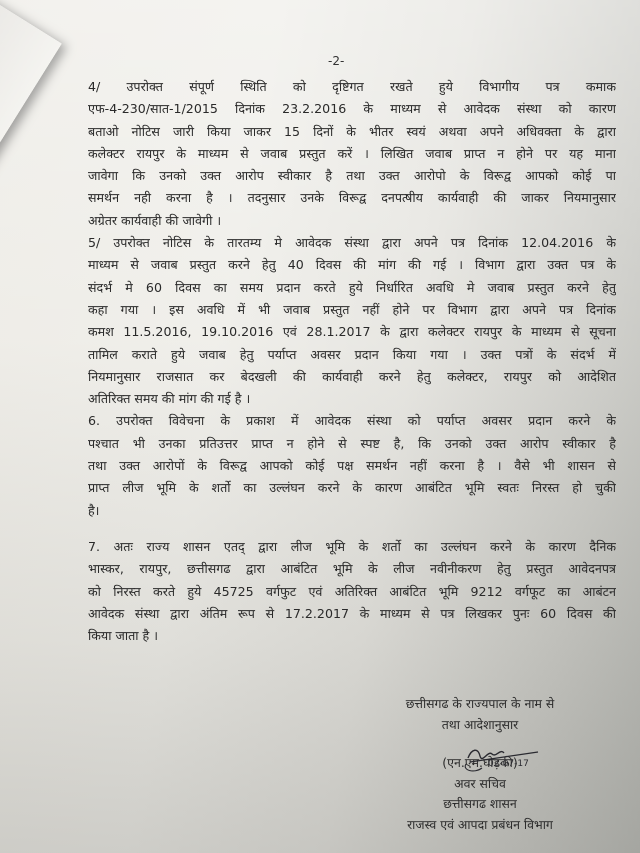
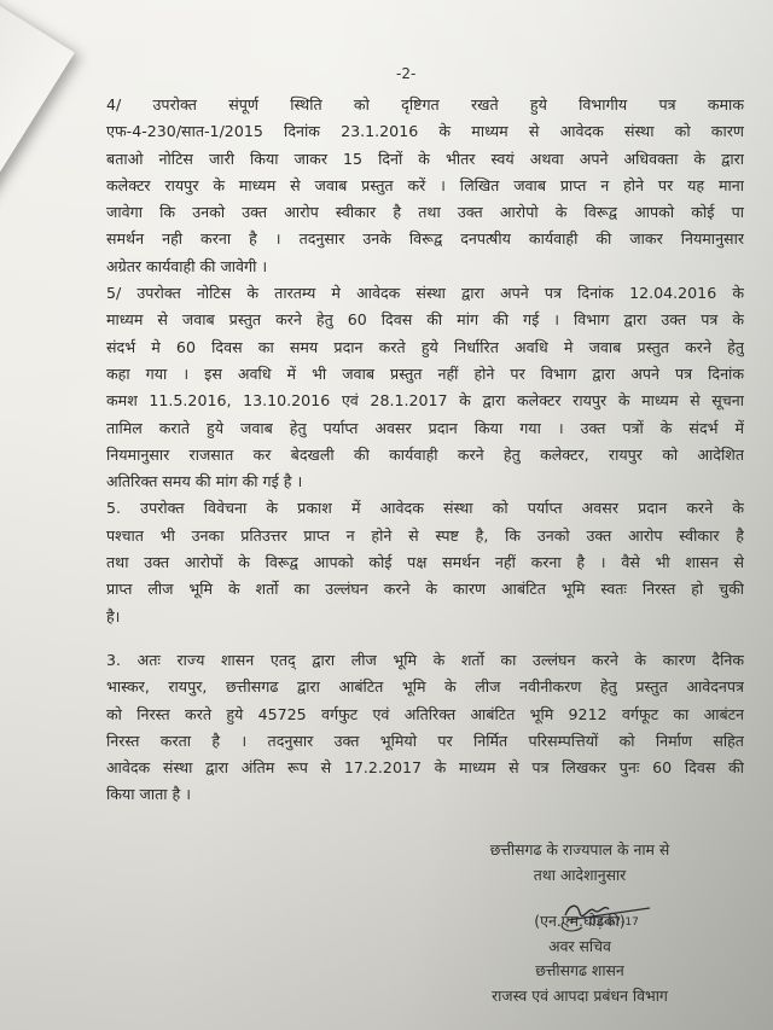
  -2-
  4/ उपरोक्त संपूर्ण स्थिति को दृष्टिगत रखते हुये विभागीय पत्र कमाक
- एफ-4-230/सात-1/2015 दिनांक 23.2.2016 के माध्यम से आवेदक संस्था को कारण
+ एफ-4-230/सात-1/2015 दिनांक 23.1.2016 के माध्यम से आवेदक संस्था को कारण
  बताओ नोटिस जारी किया जाकर 15 दिनों के भीतर स्वयं अथवा अपने अधिवक्ता के द्वारा
  कलेक्टर रायपुर के माध्यम से जवाब प्रस्तुत करें । लिखित जवाब प्राप्त न होने पर यह माना
  जावेगा कि उनको उक्त आरोप स्वीकार है तथा उक्त आरोपो के विरूद्व आपको कोई पा
  समर्थन नही करना है । तदनुसार उनके विरूद्व दनपत्षीय कार्यवाही की जाकर नियमानुसार
  अग्रेतर कार्यवाही की जावेगी ।
  5/ उपरोक्त नोटिस के तारतम्य मे आवेदक संस्था द्वारा अपने पत्र दिनांक 12.04.2016 के
- माध्यम से जवाब प्रस्तुत करने हेतु 40 दिवस की मांग की गई । विभाग द्वारा उक्त पत्र के
+ माध्यम से जवाब प्रस्तुत करने हेतु 60 दिवस की मांग की गई । विभाग द्वारा उक्त पत्र के
  संदर्भ मे 60 दिवस का समय प्रदान करते हुये निर्धारित अवधि मे जवाब प्रस्तुत करने हेतु
  कहा गया । इस अवधि में भी जवाब प्रस्तुत नहीं होने पर विभाग द्वारा अपने पत्र दिनांक
- कमश 11.5.2016, 19.10.2016 एवं 28.1.2017 के द्वारा कलेक्टर रायपुर के माध्यम से सूचना
+ कमश 11.5.2016, 13.10.2016 एवं 28.1.2017 के द्वारा कलेक्टर रायपुर के माध्यम से सूचना
  तामिल कराते हुये जवाब हेतु पर्याप्त अवसर प्रदान किया गया । उक्त पत्रों के संदर्भ में
  नियमानुसार राजसात कर बेदखली की कार्यवाही करने हेतु कलेक्टर, रायपुर को आदेशित
  अतिरिक्त समय की मांग की गई है ।
- 6. उपरोक्त विवेचना के प्रकाश में आवेदक संस्था को पर्याप्त अवसर प्रदान करने के
+ 5. उपरोक्त विवेचना के प्रकाश में आवेदक संस्था को पर्याप्त अवसर प्रदान करने के
  पश्चात भी उनका प्रतिउत्तर प्राप्त न होने से स्पष्ट है, कि उनको उक्त आरोप स्वीकार है
  तथा उक्त आरोपों के विरूद्व आपको कोई पक्ष समर्थन नहीं करना है । वैसे भी शासन से
  प्राप्त लीज भूमि के शर्तो का उल्लंघन करने के कारण आबंटित भूमि स्वतः निरस्त हो चुकी
  है।
- 7. अतः राज्य शासन एतद् द्वारा लीज भूमि के शर्तो का उल्लंघन करने के कारण दैनिक
+ 3. अतः राज्य शासन एतद् द्वारा लीज भूमि के शर्तो का उल्लंघन करने के कारण दैनिक
  भास्कर, रायपुर, छत्तीसगढ द्वारा आबंटित भूमि के लीज नवीनीकरण हेतु प्रस्तुत आवेदनपत्र
  को निरस्त करते हुये 45725 वर्गफुट एवं अतिरिक्त आबंटित भूमि 9212 वर्गफूट का आबंटन
+ निरस्त करता है । तदनुसार उक्त भूमियो पर निर्मित परिसम्पत्तियों को निर्माण सहित
  आवेदक संस्था द्वारा अंतिम रूप से 17.2.2017 के माध्यम से पत्र लिखकर पुनः 60 दिवस की
  किया जाता है ।
  छत्तीसगढ के राज्यपाल के नाम से
  तथा आदेशानुसार
  (एन.एम.घोड़की)
  अवर सचिव
  छत्तीसगढ शासन
  राजस्व एवं आपदा प्रबंधन विभाग
  02-07-17
